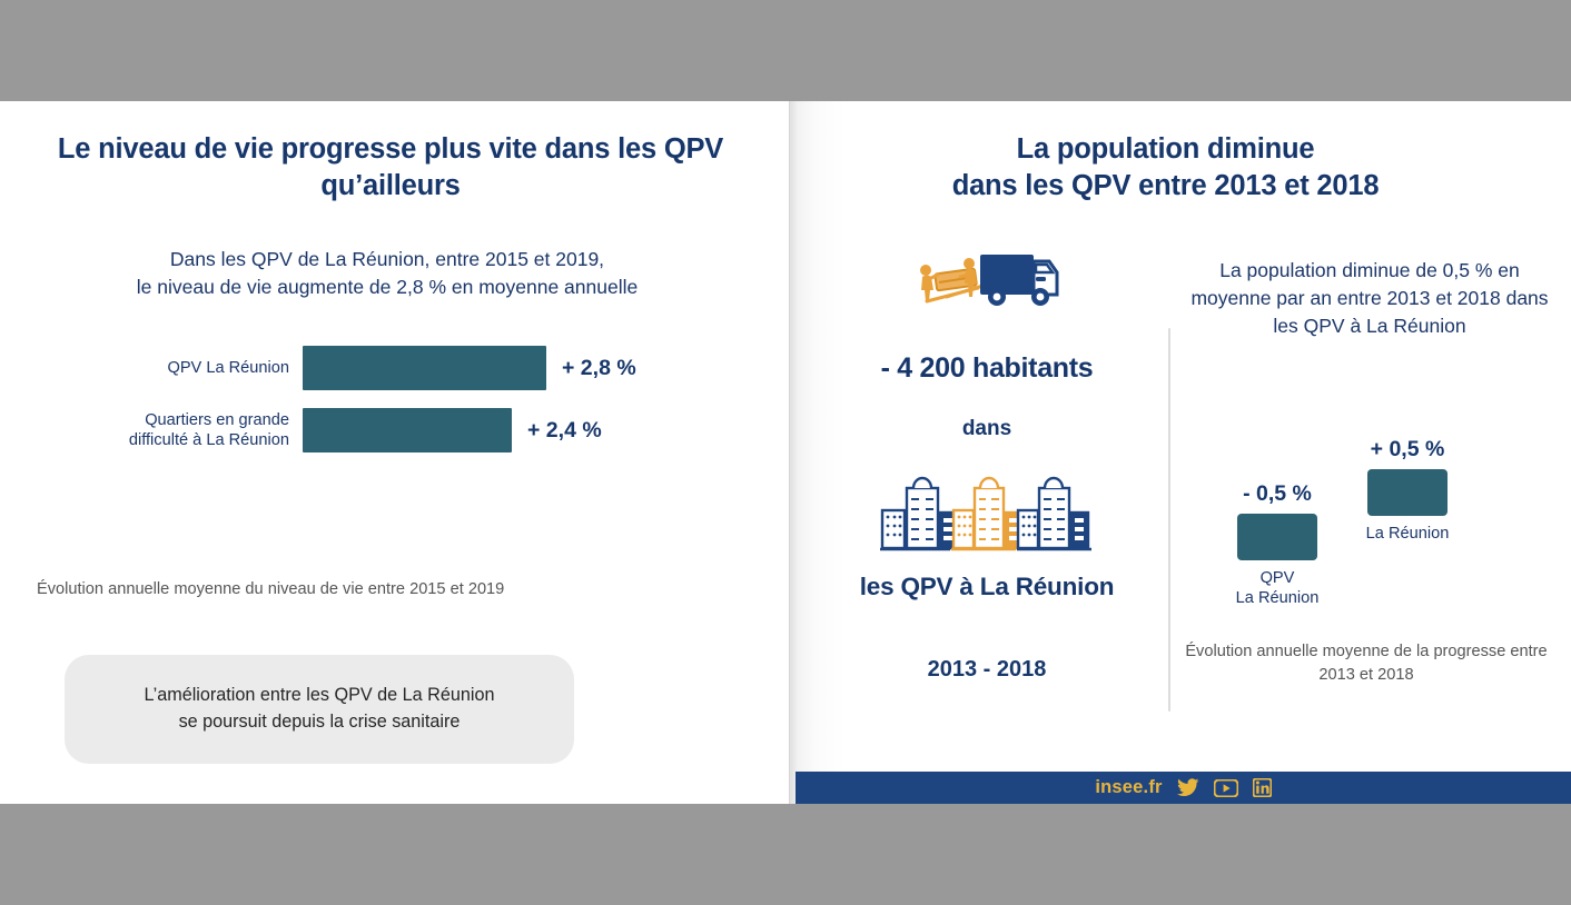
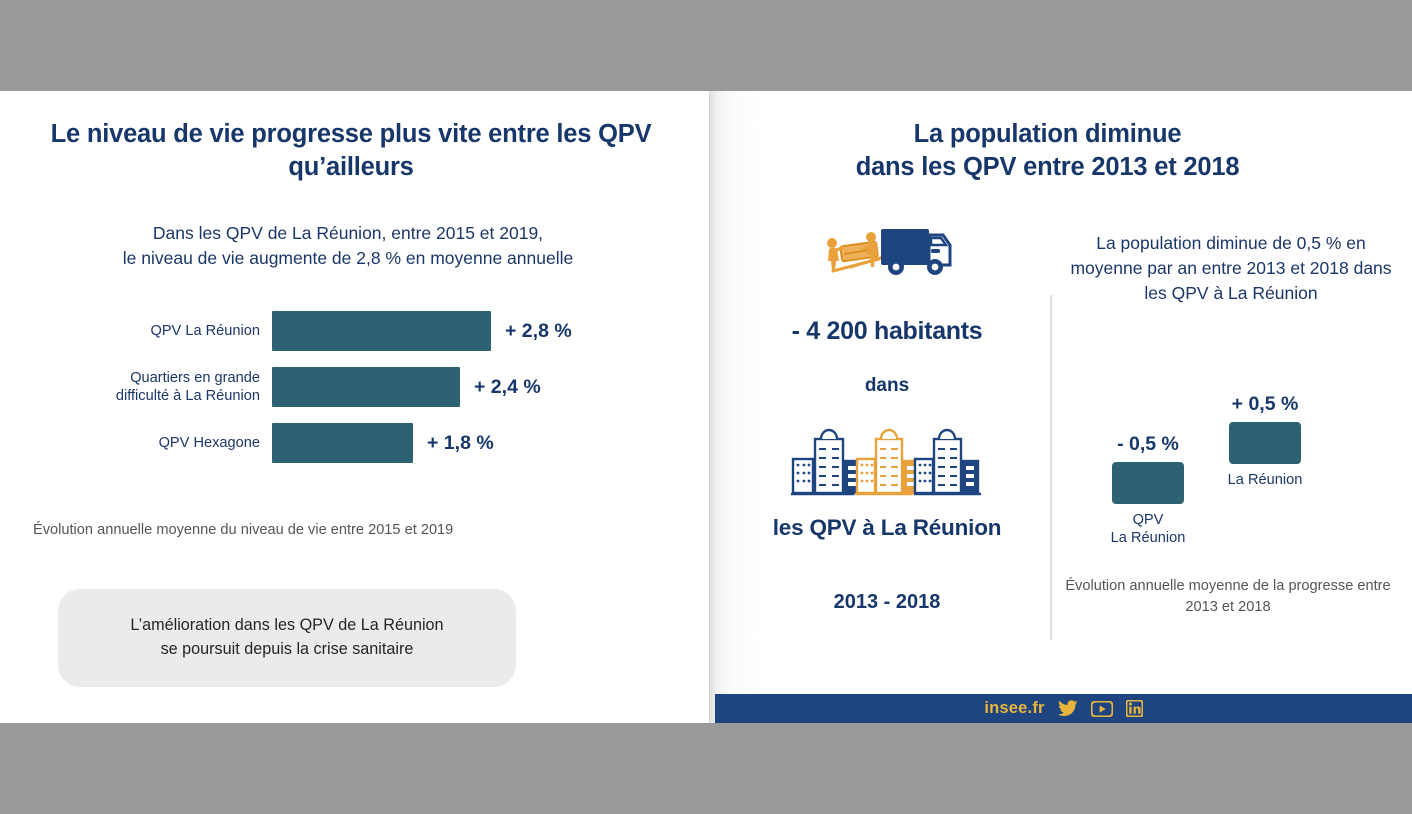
- Le niveau de vie progresse plus vite dans les QPV qu’ailleurs
+ Le niveau de vie progresse plus vite entre les QPV qu’ailleurs
  Dans les QPV de La Réunion, entre 2015 et 2019,
  le niveau de vie augmente de 2,8 % en moyenne annuelle
  QPV La Réunion
  + 2,8 %
  Quartiers en grande
  difficulté à La Réunion
  + 2,4 %
+ QPV Hexagone
+ + 1,8 %
  Évolution annuelle moyenne du niveau de vie entre 2015 et 2019
- L’amélioration entre les QPV de La Réunion
+ L’amélioration dans les QPV de La Réunion
  se poursuit depuis la crise sanitaire
  La population diminue
  dans les QPV entre 2013 et 2018
  - 4 200 habitants
  dans
  les QPV à La Réunion
  2013 - 2018
  La population diminue de 0,5 % en moyenne par an entre 2013 et 2018 dans les QPV à La Réunion
  - 0,5 %
  QPV
  La Réunion
  + 0,5 %
  La Réunion
  Évolution annuelle moyenne de la progresse entre 2013 et 2018
  insee.fr
